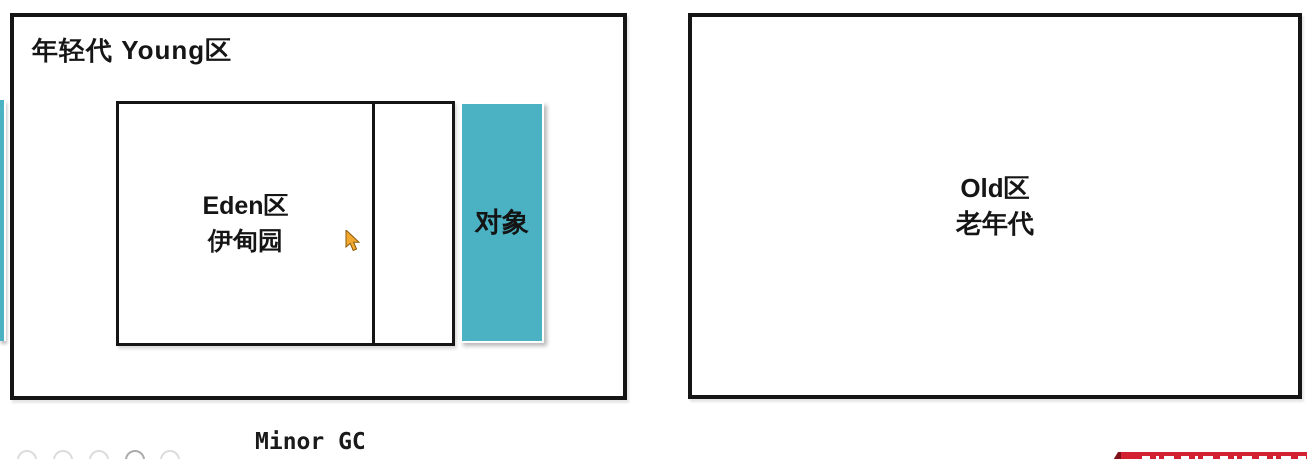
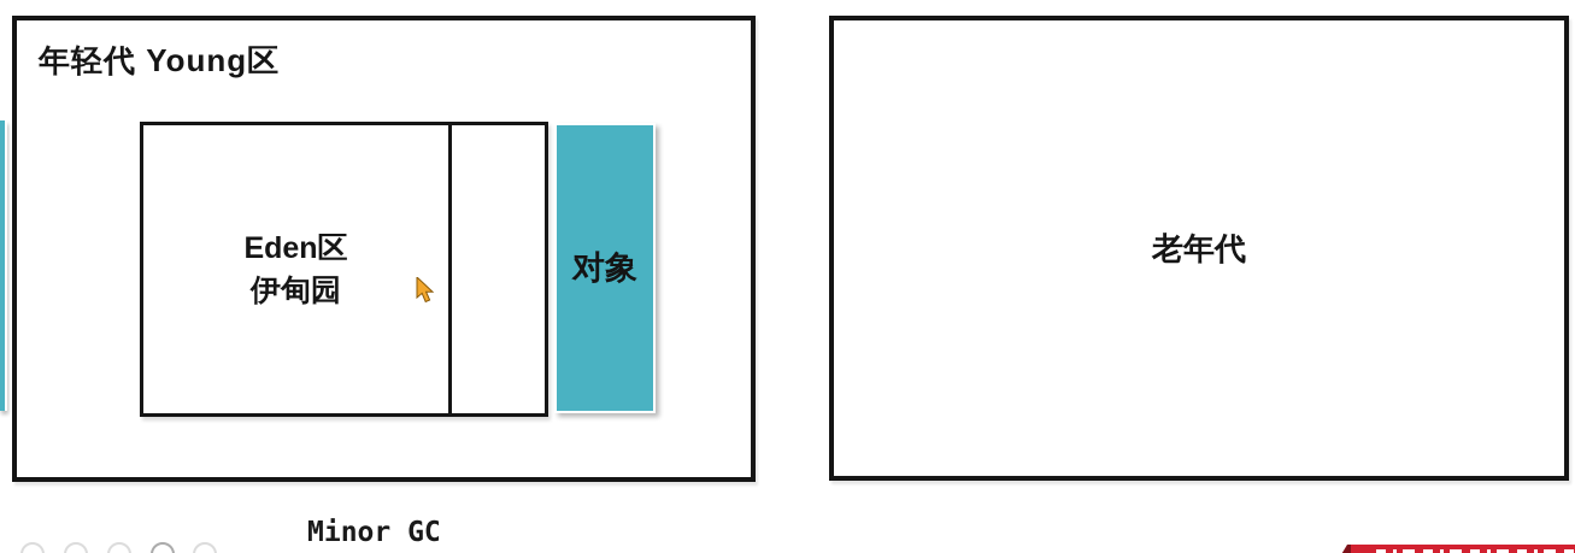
  年轻代 Young区
  Eden区
  伊甸园
  对象
- Old区
  老年代
  Minor GC
